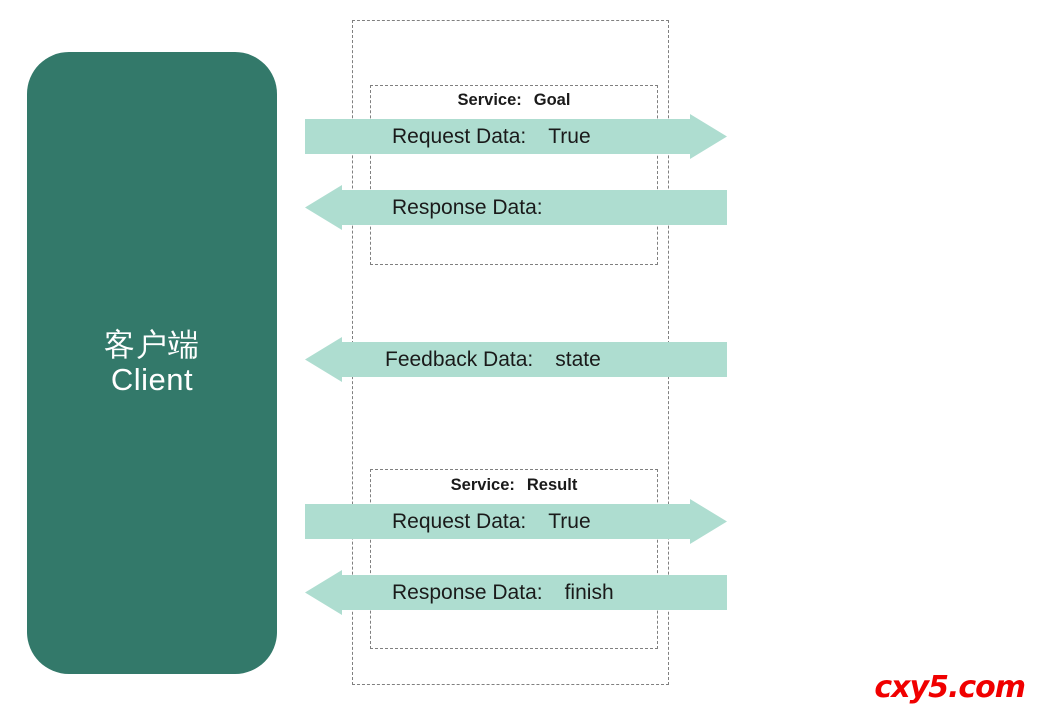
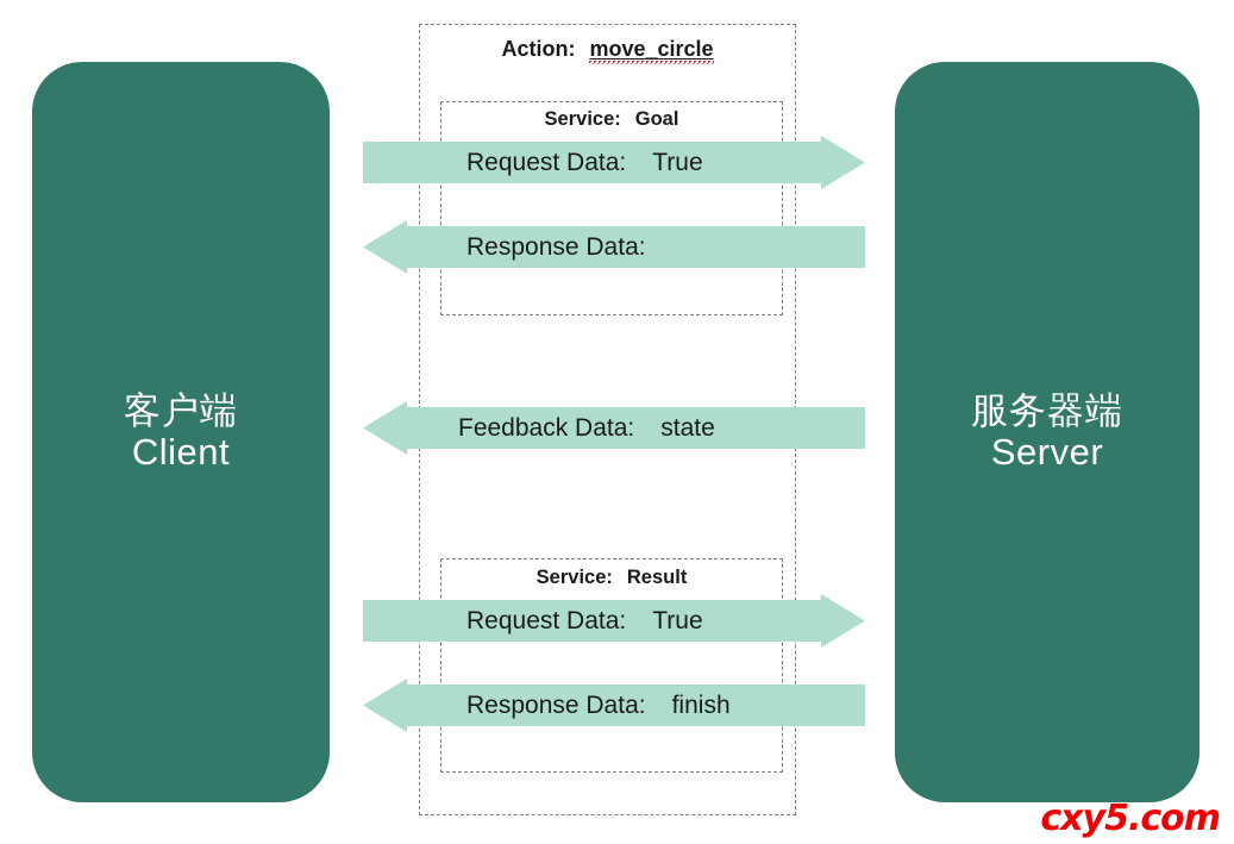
  客户端
  Client
+ 服务器端
+ Server
+ Action: move_circle
  Service: Goal
  Service: Result
  Request Data: True
  Response Data:
  Feedback Data: state
  Request Data: True
  Response Data: finish
  cxy5.com
